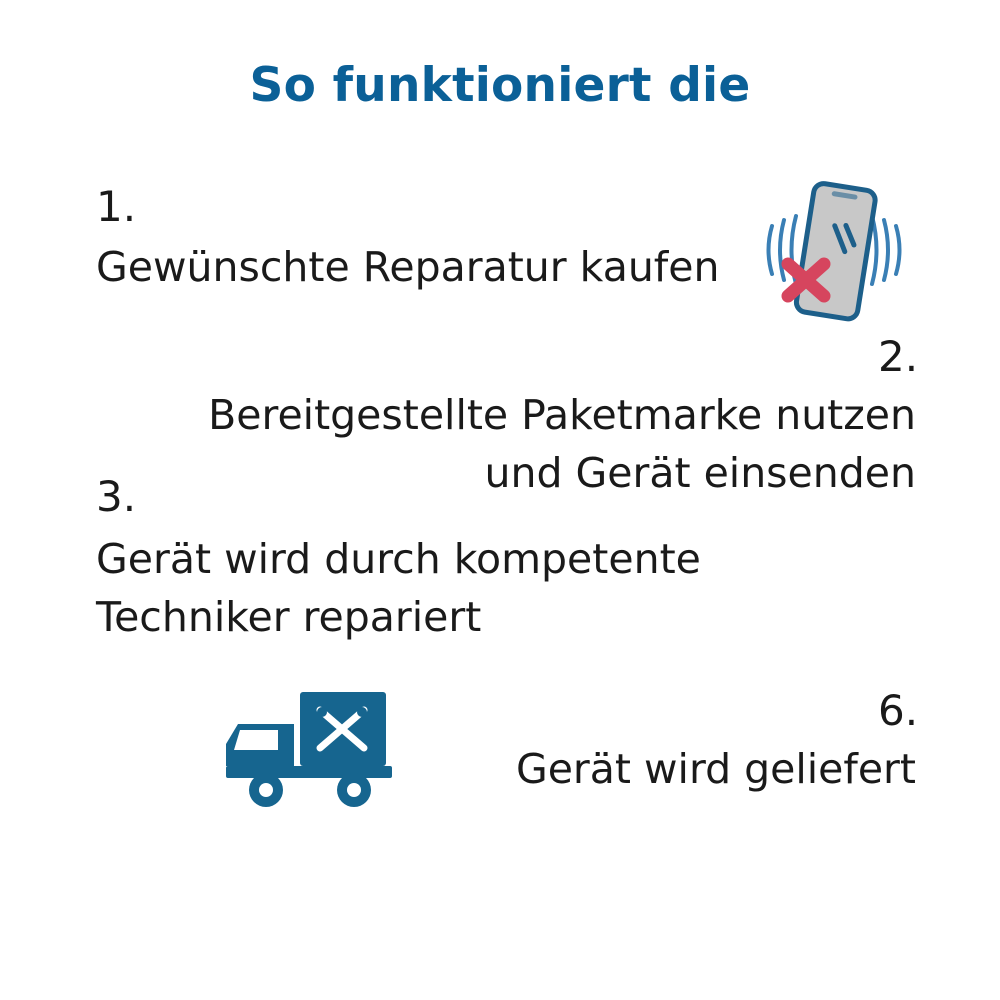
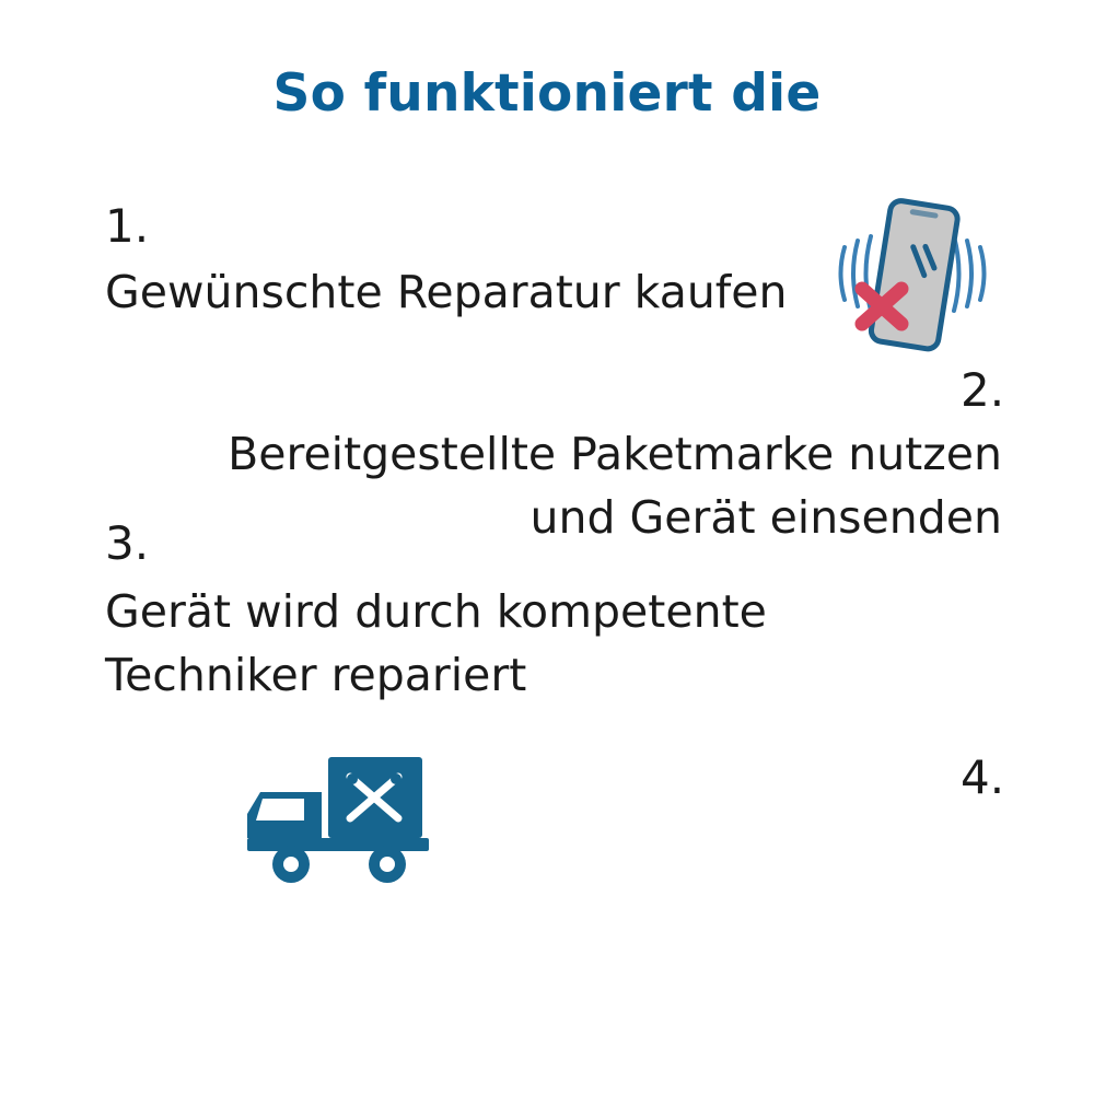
  So funktioniert die
  1.
  Gewünschte Reparatur kaufen
  2.
  Bereitgestellte Paketmarke nutzen
  und Gerät einsenden
  3.
  Gerät wird durch kompetente
  Techniker repariert
- 6.
+ 4.
- Gerät wird geliefert
